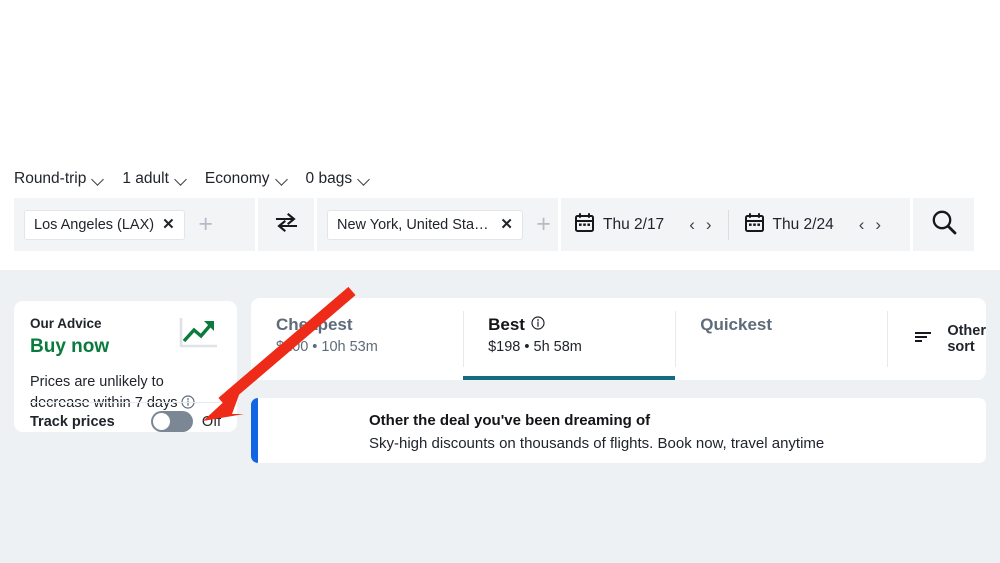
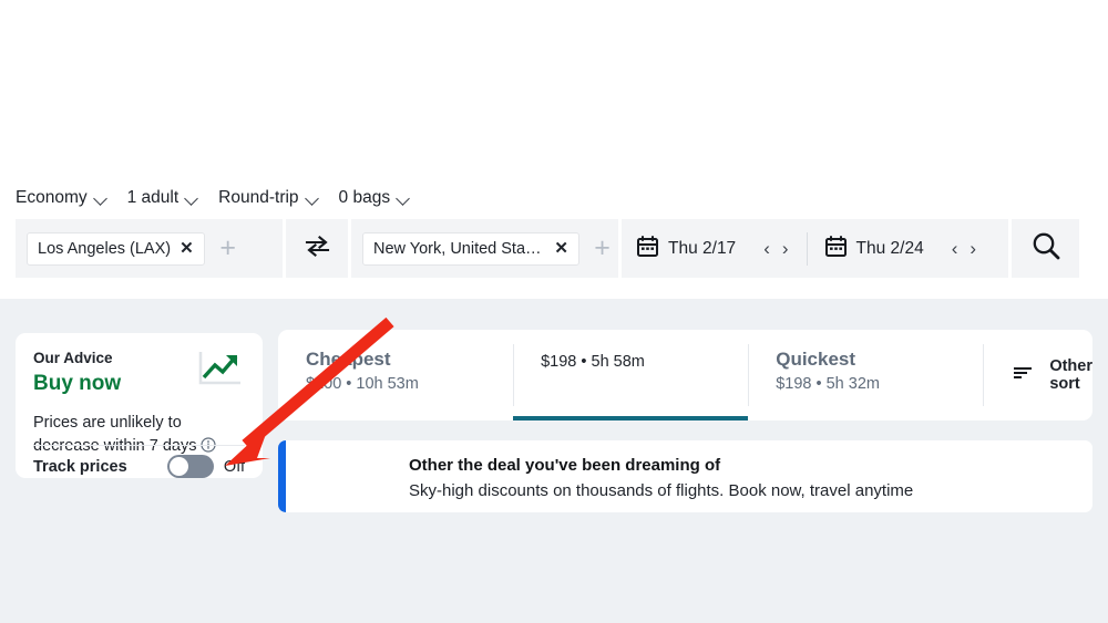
- Round-trip
+ Economy
  1 adult
- Economy
+ Round-trip
  0 bags
  Los Angeles (LAX)
  ✕
  +
  New York, United State
  ✕
  +
  Thu 2/17
  ‹
  ›
  Thu 2/24
  ‹
  ›
  Our Advice
  Buy now
  Prices are unlikely to decrease within 7 days
  Track prices
  Off
  Chepest
  00 • 10h 53m
- Best
  $198 • 5h 58m
  Quickest
+ $198 • 5h 32m
  Other sort
  Other the deal you've been dreaming of
  Sky-high discounts on thousands of flights. Book now, travel anytime
